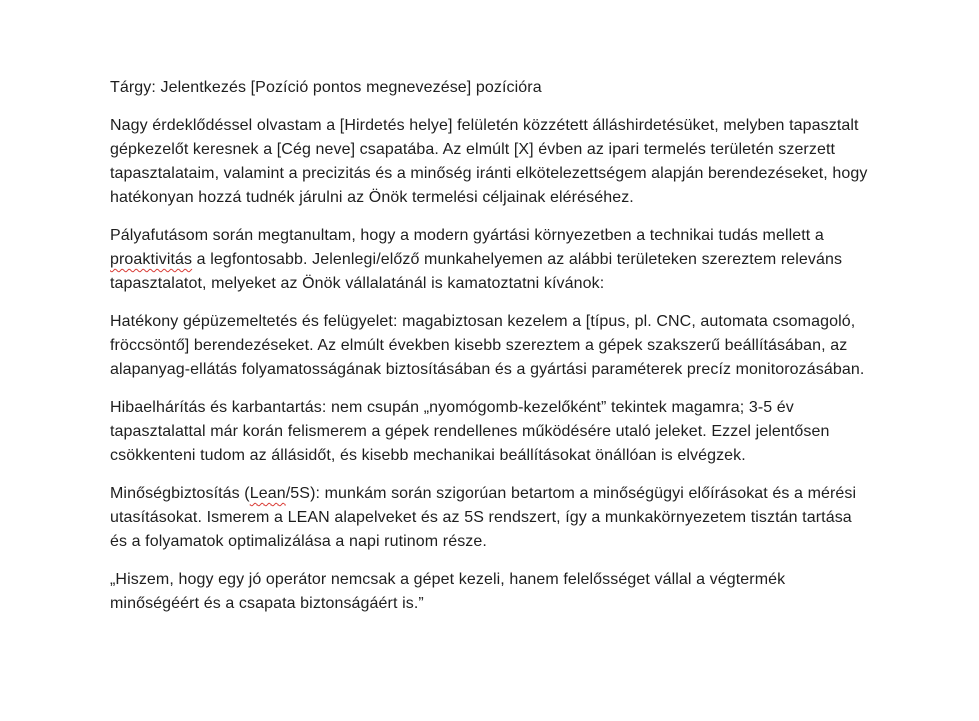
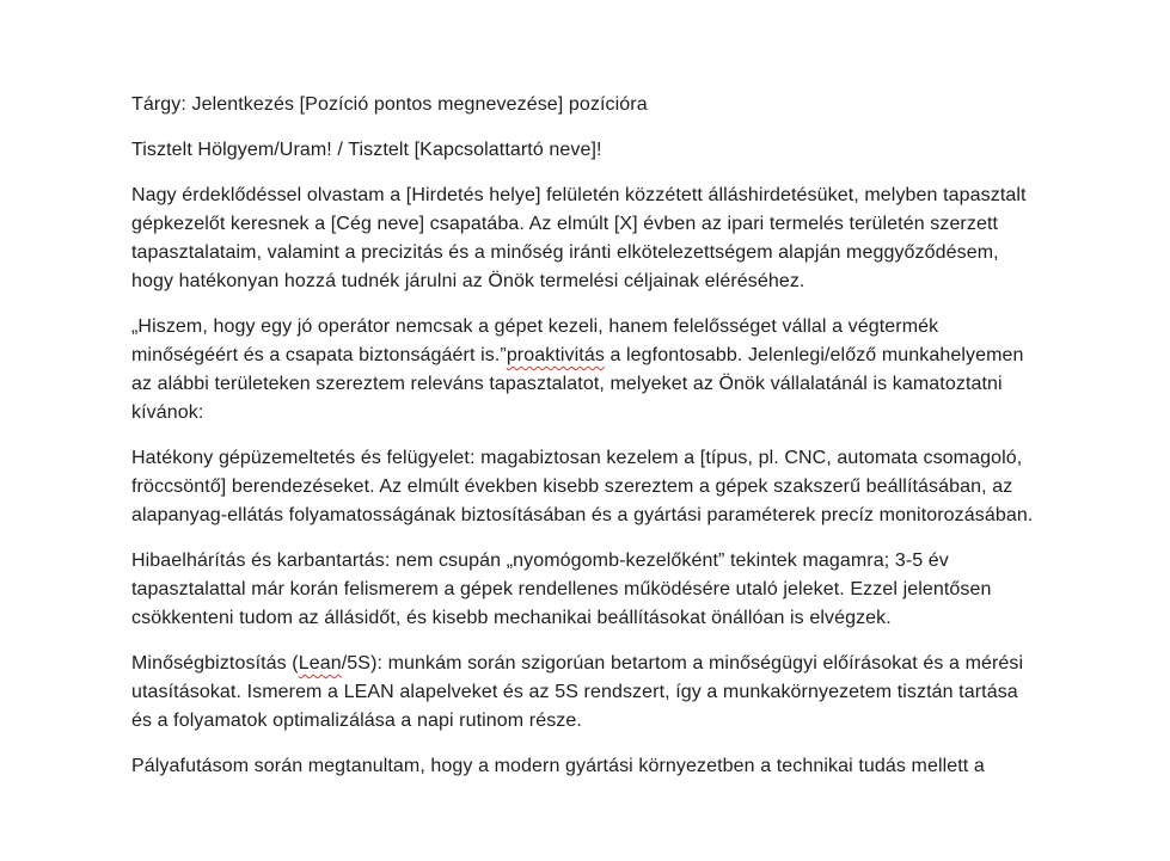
  Tárgy: Jelentkezés [Pozíció pontos megnevezése] pozícióra
+ Tisztelt Hölgyem/Uram! / Tisztelt [Kapcsolattartó neve]!
- Nagy érdeklődéssel olvastam a [Hirdetés helye] felületén közzétett álláshirdetésüket, melyben tapasztalt gépkezelőt keresnek a [Cég neve] csapatába. Az elmúlt [X] évben az ipari termelés területén szerzett tapasztalataim, valamint a precizitás és a minőség iránti elkötelezettségem alapján berendezéseket, hogy hatékonyan hozzá tudnék járulni az Önök termelési céljainak eléréséhez.
+ Nagy érdeklődéssel olvastam a [Hirdetés helye] felületén közzétett álláshirdetésüket, melyben tapasztalt gépkezelőt keresnek a [Cég neve] csapatába. Az elmúlt [X] évben az ipari termelés területén szerzett tapasztalataim, valamint a precizitás és a minőség iránti elkötelezettségem alapján meggyőződésem, hogy hatékonyan hozzá tudnék járulni az Önök termelési céljainak eléréséhez.
- Pályafutásom során megtanultam, hogy a modern gyártási környezetben a technikai tudás mellett a proaktivitás a legfontosabb. Jelenlegi/előző munkahelyemen az alábbi területeken szereztem releváns tapasztalatot, melyeket az Önök vállalatánál is kamatoztatni kívánok:
+ „Hiszem, hogy egy jó operátor nemcsak a gépet kezeli, hanem felelősséget vállal a végtermék minőségéért és a csapata biztonságáért is.”proaktivitás a legfontosabb. Jelenlegi/előző munkahelyemen az alábbi területeken szereztem releváns tapasztalatot, melyeket az Önök vállalatánál is kamatoztatni kívánok:
  Hatékony gépüzemeltetés és felügyelet: magabiztosan kezelem a [típus, pl. CNC, automata csomagoló, fröccsöntő] berendezéseket. Az elmúlt években kisebb szereztem a gépek szakszerű beállításában, az alapanyag-ellátás folyamatosságának biztosításában és a gyártási paraméterek precíz monitorozásában.
  Hibaelhárítás és karbantartás: nem csupán „nyomógomb-kezelőként” tekintek magamra; 3-5 év tapasztalattal már korán felismerem a gépek rendellenes működésére utaló jeleket. Ezzel jelentősen csökkenteni tudom az állásidőt, és kisebb mechanikai beállításokat önállóan is elvégzek.
  Minőségbiztosítás (Lean/5S): munkám során szigorúan betartom a minőségügyi előírásokat és a mérési utasításokat. Ismerem a LEAN alapelveket és az 5S rendszert, így a munkakörnyezetem tisztán tartása és a folyamatok optimalizálása a napi rutinom része.
- „Hiszem, hogy egy jó operátor nemcsak a gépet kezeli, hanem felelősséget vállal a végtermék minőségéért és a csapata biztonságáért is.”
+ Pályafutásom során megtanultam, hogy a modern gyártási környezetben a technikai tudás mellett a
